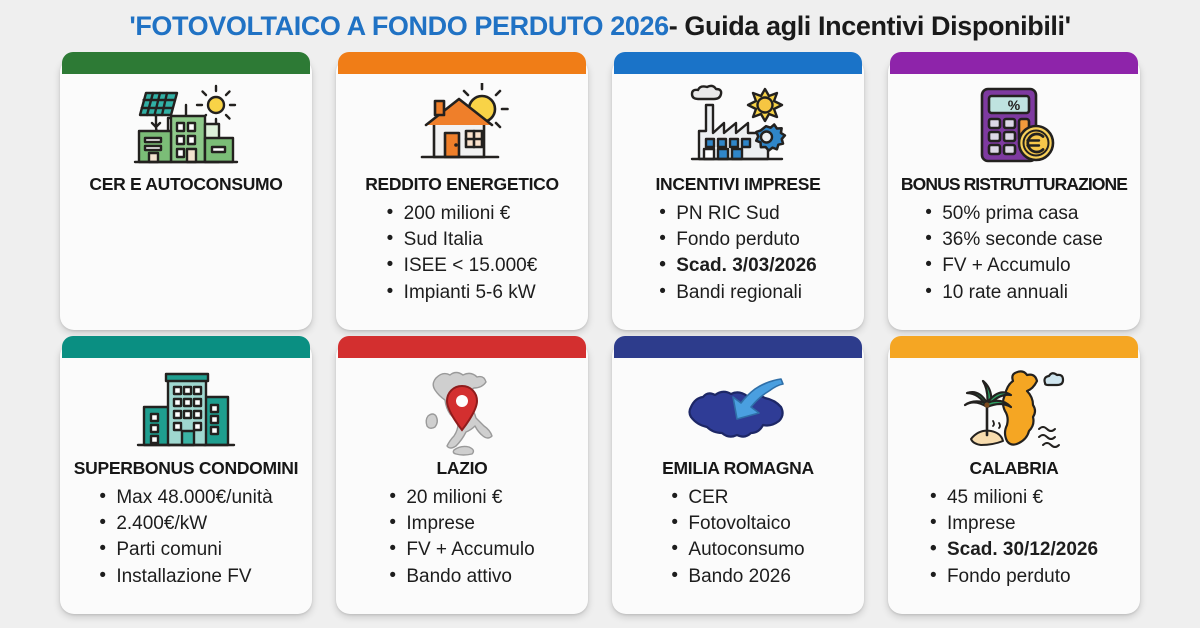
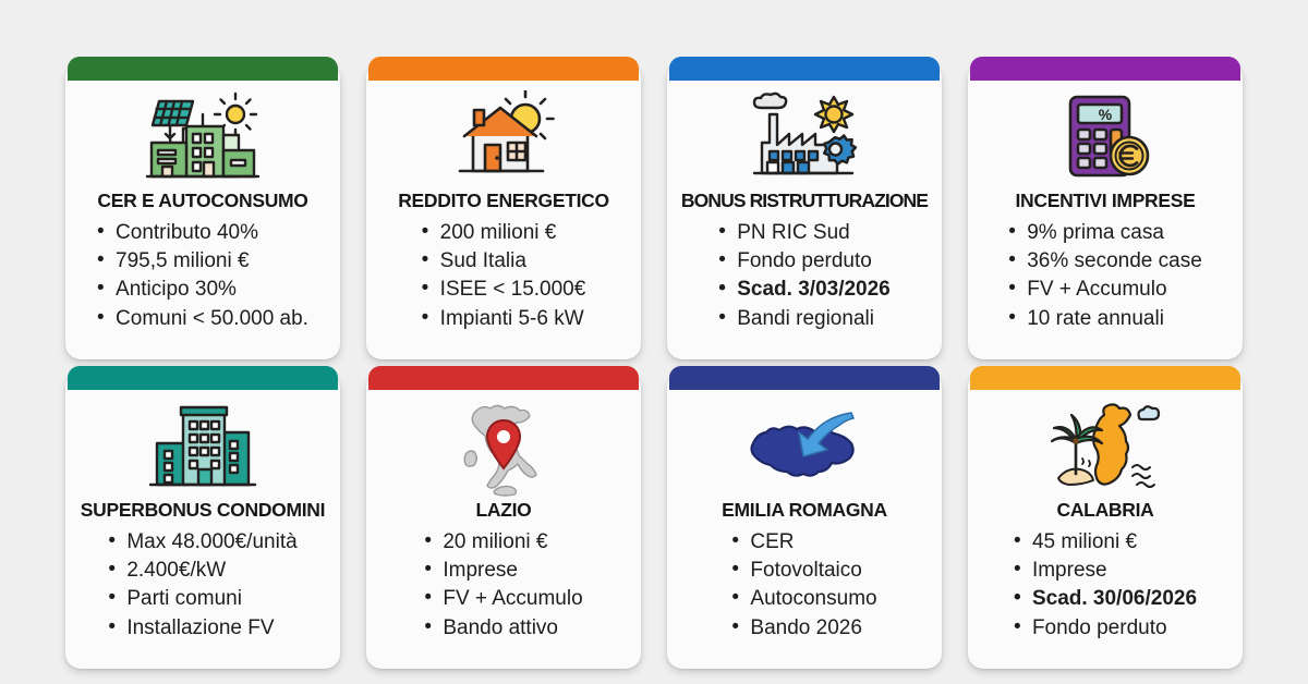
- 'FOTOVOLTAICO A FONDO PERDUTO 2026
- - Guida agli Incentivi Disponibili'
  CER E AUTOCONSUMO
+ Contributo 40%
+ 795,5 milioni €
+ Anticipo 30%
+ Comuni < 50.000 ab.
  REDDITO ENERGETICO
  200 milioni €
  Sud Italia
  ISEE < 15.000€
  Impianti 5-6 kW
- INCENTIVI IMPRESE
+ BONUS RISTRUTTURAZIONE
  PN RIC Sud
  Fondo perduto
  Scad. 3/03/2026
  Bandi regionali
  %
- BONUS RISTRUTTURAZIONE
+ INCENTIVI IMPRESE
- 50% prima casa
+ 9% prima casa
  36% seconde case
  FV + Accumulo
  10 rate annuali
  SUPERBONUS CONDOMINI
  Max 48.000€/unità
  2.400€/kW
  Parti comuni
  Installazione FV
  LAZIO
  20 milioni €
  Imprese
  FV + Accumulo
  Bando attivo
  EMILIA ROMAGNA
  CER
  Fotovoltaico
  Autoconsumo
  Bando 2026
  CALABRIA
  45 milioni €
  Imprese
- Scad. 30/12/2026
+ Scad. 30/06/2026
  Fondo perduto
